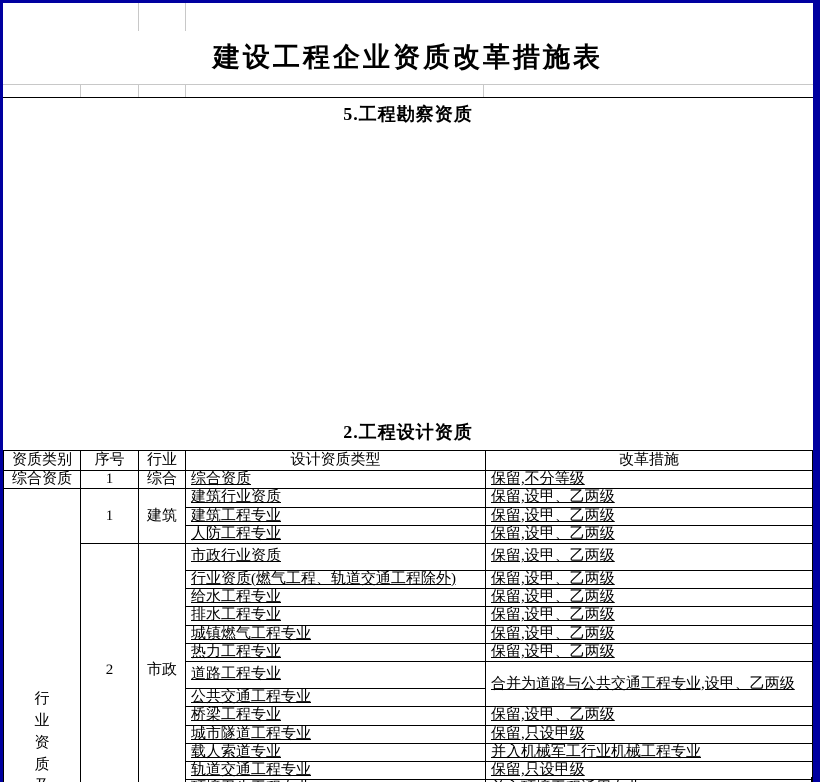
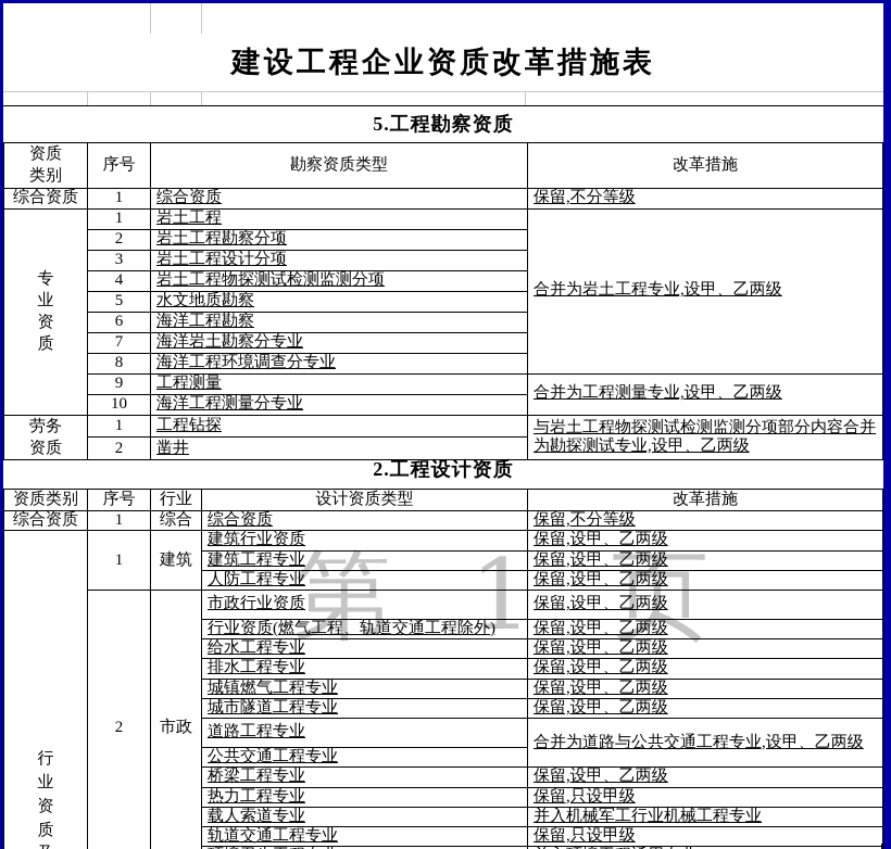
+ 第 1 页
  建设工程企业资质改革措施表
  5.工程勘察资质
+ 资质 类别	序号	勘察资质类型	改革措施
+ 综合资质	1	综合资质	保留,不分等级
+ 专 业 资 质	1	岩土工程	合并为岩土工程专业,设甲、乙两级
+ 2	岩土工程勘察分项
+ 3	岩土工程设计分项
+ 4	岩土工程物探测试检测监测分项
+ 5	水文地质勘察
+ 6	海洋工程勘察
+ 7	海洋岩土勘察分专业
+ 8	海洋工程环境调查分专业
+ 9	工程测量	合并为工程测量专业,设甲、乙两级
+ 10	海洋工程测量分专业
+ 劳务 资质	1	工程钻探	与岩土工程物探测试检测监测分项部分内容合并为勘探测试专业,设甲、乙两级
+ 2	凿井
  2.工程设计资质
  资质类别	序号	行业	设计资质类型	改革措施
  综合资质	1	综合	综合资质	保留,不分等级
  行 业 资 质	1	建筑	建筑行业资质	保留,设甲、乙两级
  建筑工程专业	保留,设甲、乙两级
  人防工程专业	保留,设甲、乙两级
  2	市政	市政行业资质	保留,设甲、乙两级
  行业资质(燃气工程、轨道交通工程除外)	保留,设甲、乙两级
  给水工程专业	保留,设甲、乙两级
  排水工程专业	保留,设甲、乙两级
  城镇燃气工程专业	保留,设甲、乙两级
- 热力工程专业	保留,设甲、乙两级
+ 城市隧道工程专业	保留,设甲、乙两级
  道路工程专业	合并为道路与公共交通工程专业,设甲、乙两级
  公共交通工程专业
  桥梁工程专业	保留,设甲、乙两级
- 城市隧道工程专业	保留,只设甲级
+ 热力工程专业	保留,只设甲级
  载人索道专业	并入机械军工行业机械工程专业
  轨道交通工程专业	保留,只设甲级
